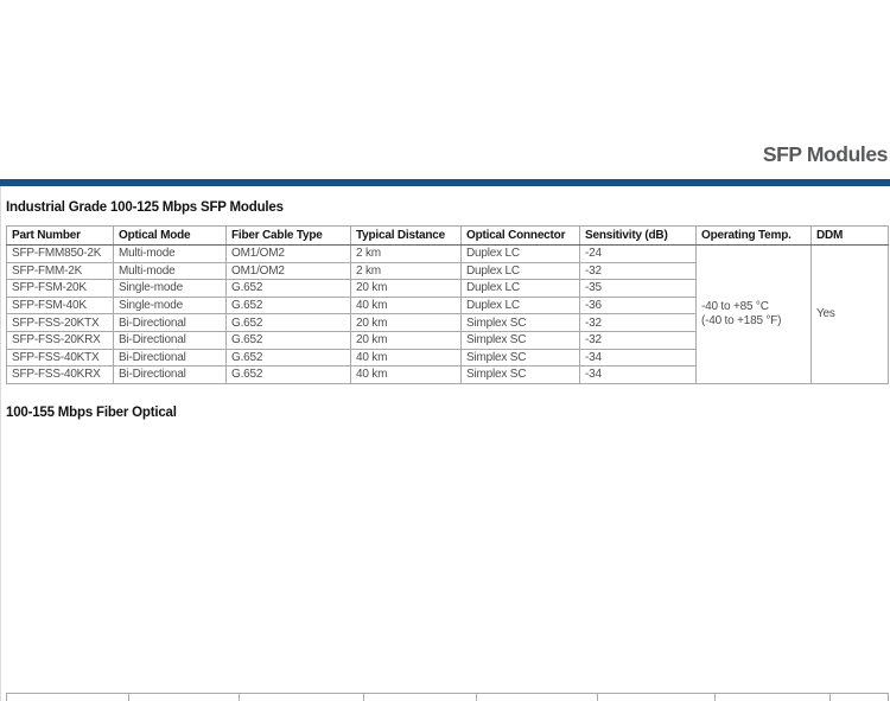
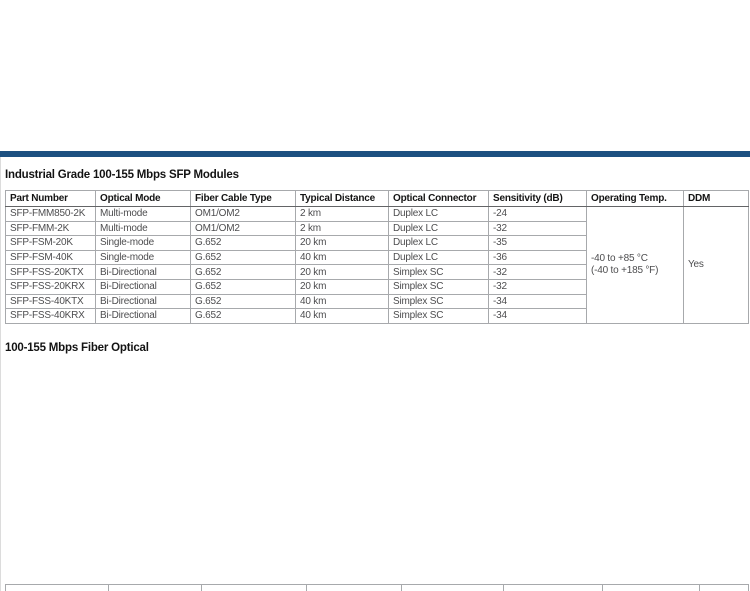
- SFP Modules
- Industrial Grade 100-125 Mbps SFP Modules
+ Industrial Grade 100-155 Mbps SFP Modules
  Part Number	Optical Mode	Fiber Cable Type	Typical Distance	Optical Connector	Sensitivity (dB)	Operating Temp.	DDM
  SFP-FMM850-2K	Multi-mode	OM1/OM2	2 km	Duplex LC	-24	-40 to +85 °C (-40 to +185 °F)	Yes
  SFP-FMM-2K	Multi-mode	OM1/OM2	2 km	Duplex LC	-32
  SFP-FSM-20K	Single-mode	G.652	20 km	Duplex LC	-35
  SFP-FSM-40K	Single-mode	G.652	40 km	Duplex LC	-36
  SFP-FSS-20KTX	Bi-Directional	G.652	20 km	Simplex SC	-32
  SFP-FSS-20KRX	Bi-Directional	G.652	20 km	Simplex SC	-32
  SFP-FSS-40KTX	Bi-Directional	G.652	40 km	Simplex SC	-34
  SFP-FSS-40KRX	Bi-Directional	G.652	40 km	Simplex SC	-34
  100-155 Mbps Fiber Optical
